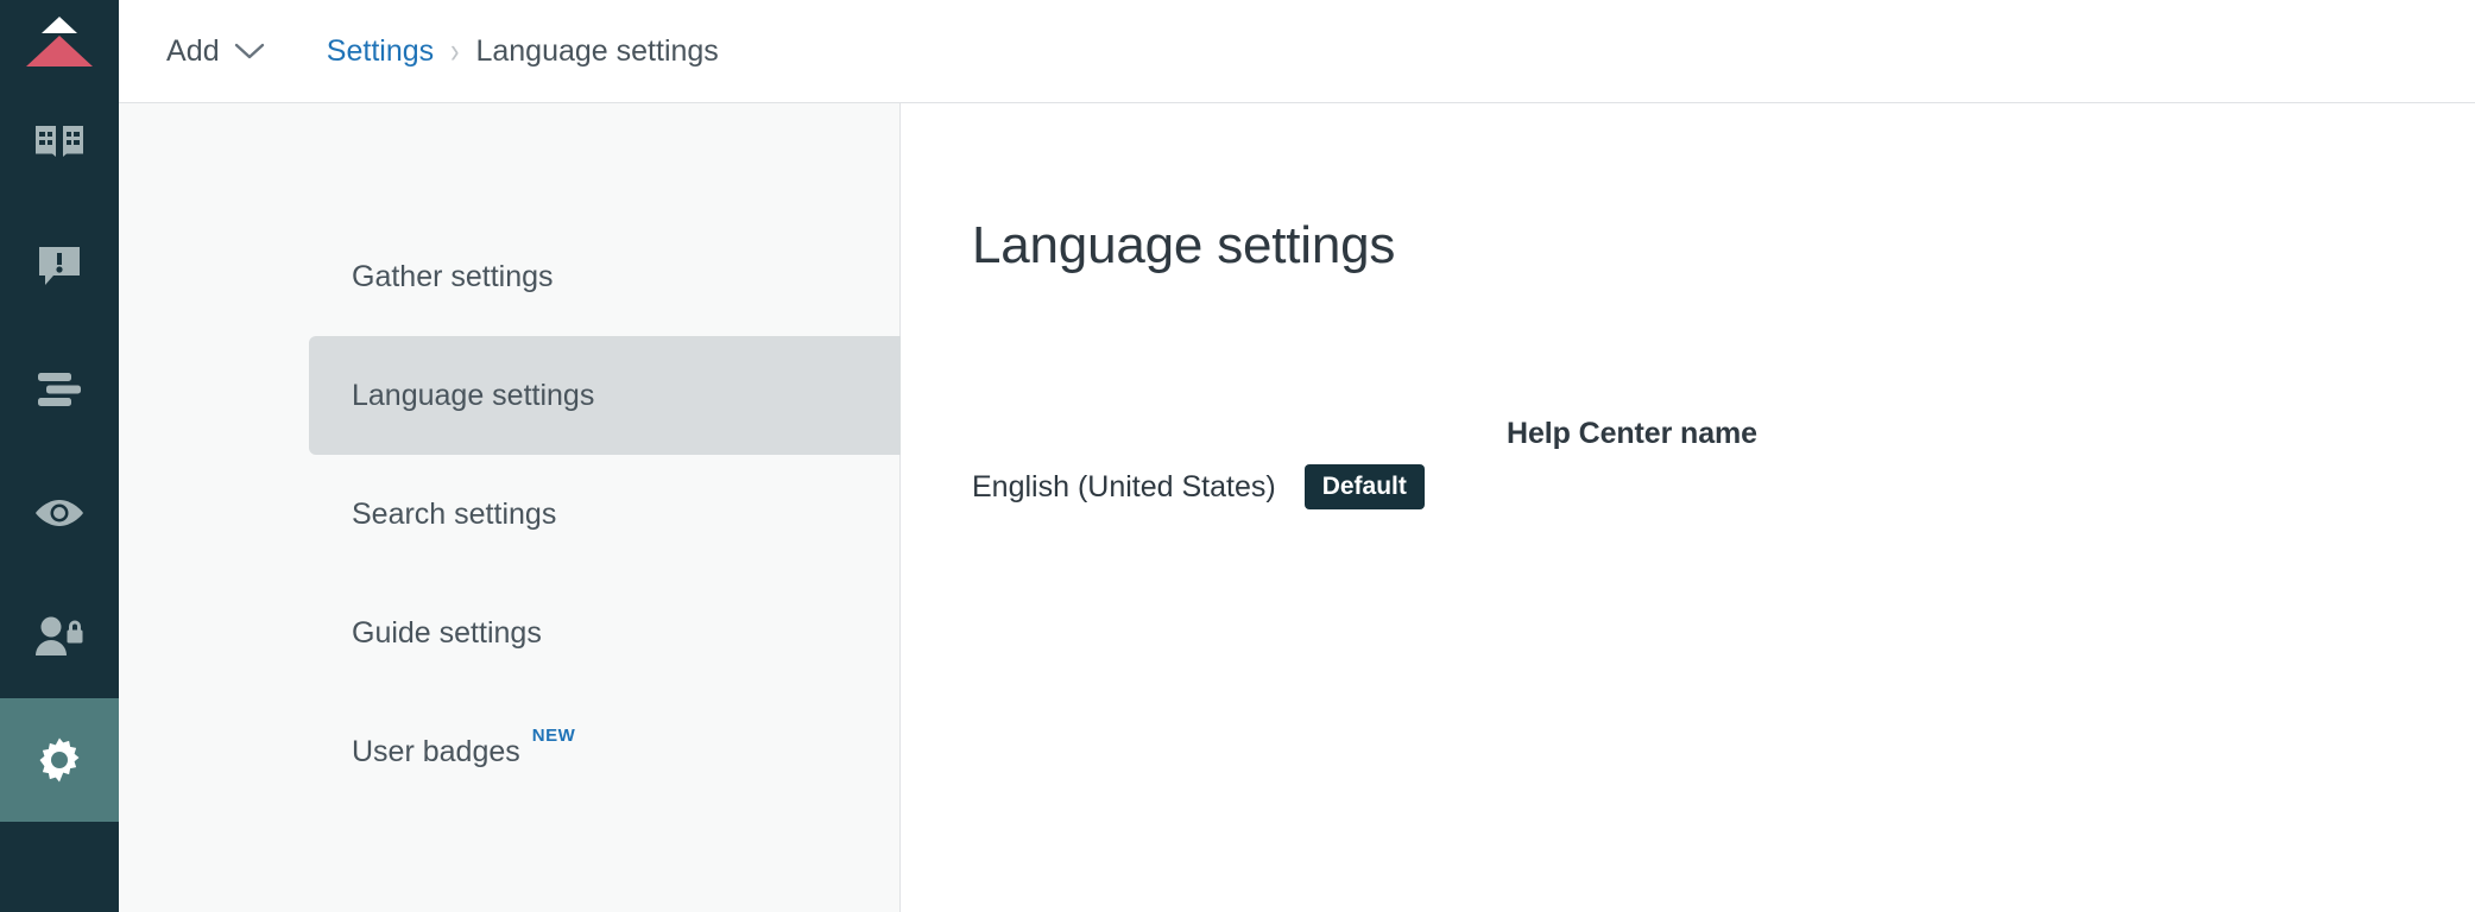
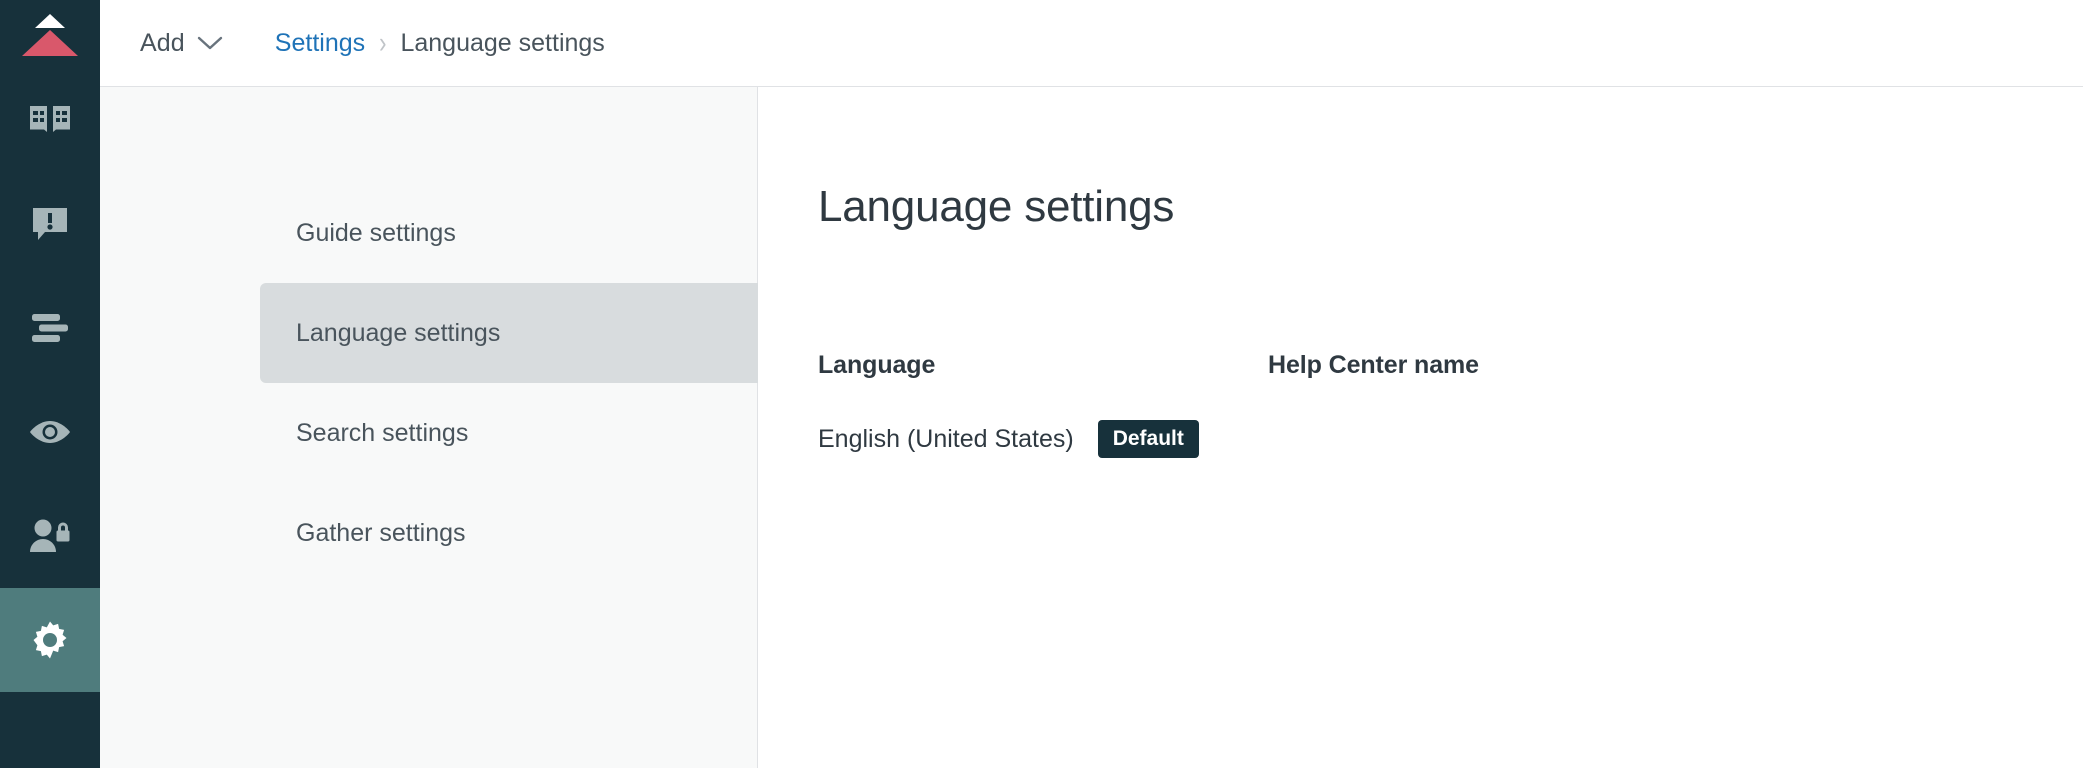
  Add
  Settings
  ›
  Language settings
- Gather settings
+ Guide settings
  Language settings
  Search settings
- Guide settings
+ Gather settings
- User badges
- NEW
  Language settings
+ Language
  English (United States)
  Default
  Help Center name
